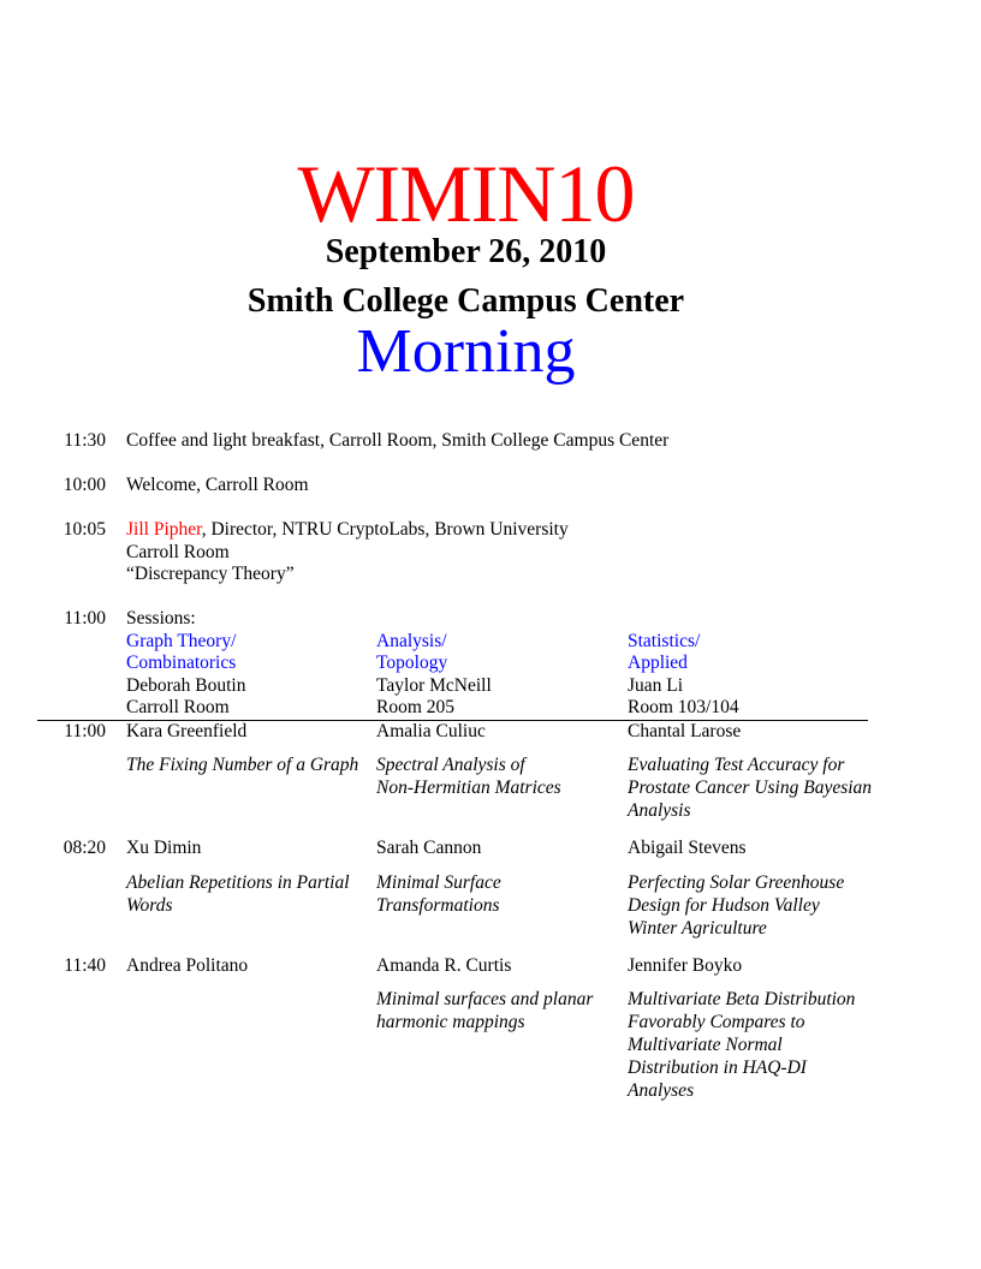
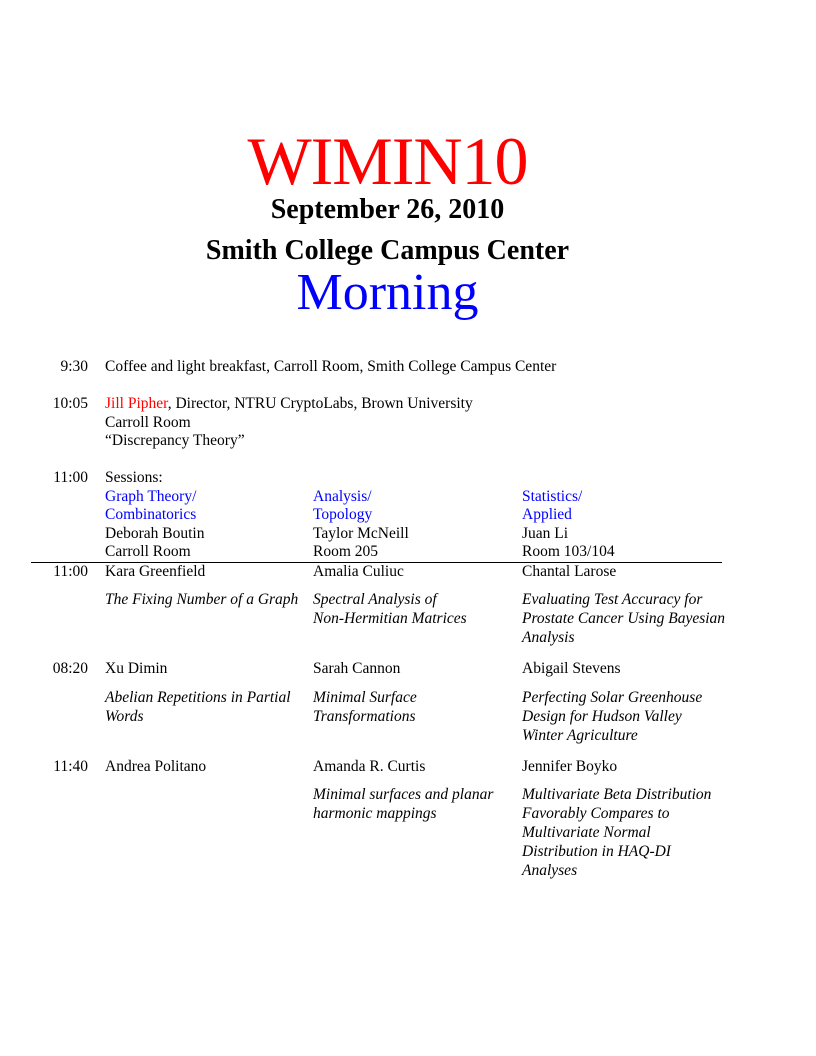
  WIMIN10
  September 26, 2010
  Smith College Campus Center
  Morning
- 11:30
+ 9:30
  Coffee and light breakfast, Carroll Room, Smith College Campus Center
- 10:00
- Welcome, Carroll Room
  10:05
  Jill Pipher, Director, NTRU CryptoLabs, Brown University
  Carroll Room
  “Discrepancy Theory”
  11:00
  Sessions:
  Graph Theory/
  Combinatorics
  Deborah Boutin
  Carroll Room
  Analysis/
  Topology
  Taylor McNeill
  Room 205
  Statistics/
  Applied
  Juan Li
  Room 103/104
  11:00
  Kara Greenfield
  The Fixing Number of a Graph
  Amalia Culiuc
  Spectral Analysis of
  Non-Hermitian Matrices
  Chantal Larose
  Evaluating Test Accuracy for
  Prostate Cancer Using Bayesian
  Analysis
  08:20
  Xu Dimin
  Abelian Repetitions in Partial
  Words
  Sarah Cannon
  Minimal Surface
  Transformations
  Abigail Stevens
  Perfecting Solar Greenhouse
  Design for Hudson Valley
  Winter Agriculture
  11:40
  Andrea Politano
  Amanda R. Curtis
  Minimal surfaces and planar
  harmonic mappings
  Jennifer Boyko
  Multivariate Beta Distribution
  Favorably Compares to
  Multivariate Normal
  Distribution in HAQ-DI
  Analyses
